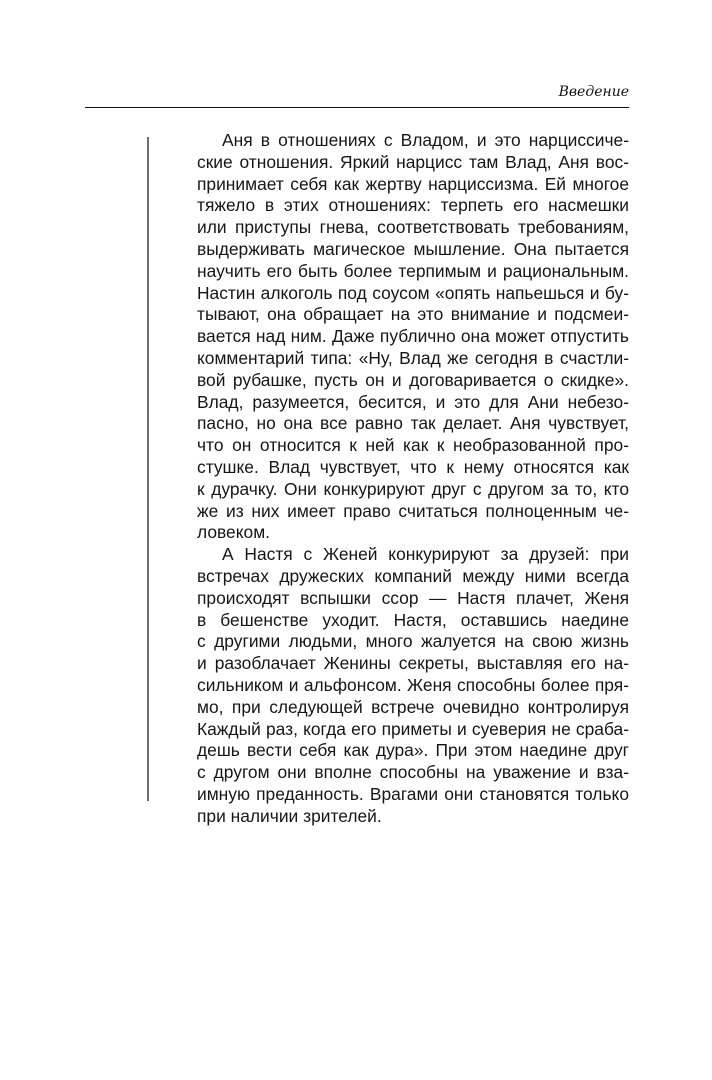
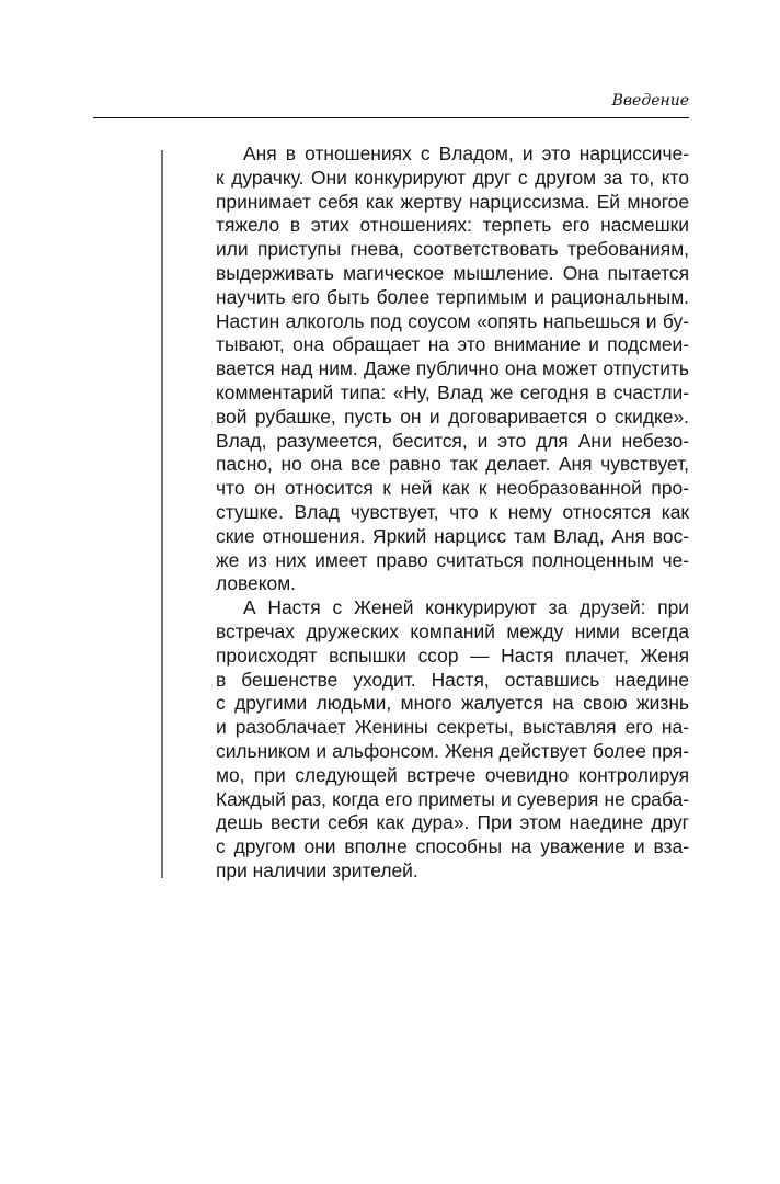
  Введение
  Аня в отношениях с Владом, и это нарциссиче-
- ские отношения. Яркий нарцисс там Влад, Аня вос-
+ к дурачку. Они конкурируют друг с другом за то, кто
  принимает себя как жертву нарциссизма. Ей многое
  тяжело в этих отношениях: терпеть его насмешки
  или приступы гнева, соответствовать требованиям,
  выдерживать магическое мышление. Она пытается
  научить его быть более терпимым и рациональным.
  Настин алкоголь под соусом «опять напьешься и бу-
  тывают, она обращает на это внимание и подсмеи-
  вается над ним. Даже публично она может отпустить
  комментарий типа: «Ну, Влад же сегодня в счастли-
  вой рубашке, пусть он и договаривается о скидке».
  Влад, разумеется, бесится, и это для Ани небезо-
  пасно, но она все равно так делает. Аня чувствует,
  что он относится к ней как к необразованной про-
  стушке. Влад чувствует, что к нему относятся как
- к дурачку. Они конкурируют друг с другом за то, кто
+ ские отношения. Яркий нарцисс там Влад, Аня вос-
  же из них имеет право считаться полноценным че-
  ловеком.
  А Настя с Женей конкурируют за друзей: при
  встречах дружеских компаний между ними всегда
  происходят вспышки ссор — Настя плачет, Женя
  в бешенстве уходит. Настя, оставшись наедине
  с другими людьми, много жалуется на свою жизнь
  и разоблачает Женины секреты, выставляя его на-
- сильником и альфонсом. Женя способны более пря-
+ сильником и альфонсом. Женя действует более пря-
  мо, при следующей встрече очевидно контролируя
  Каждый раз, когда его приметы и суеверия не сраба-
  дешь вести себя как дура». При этом наедине друг
  с другом они вполне способны на уважение и вза-
- имную преданность. Врагами они становятся только
  при наличии зрителей.
